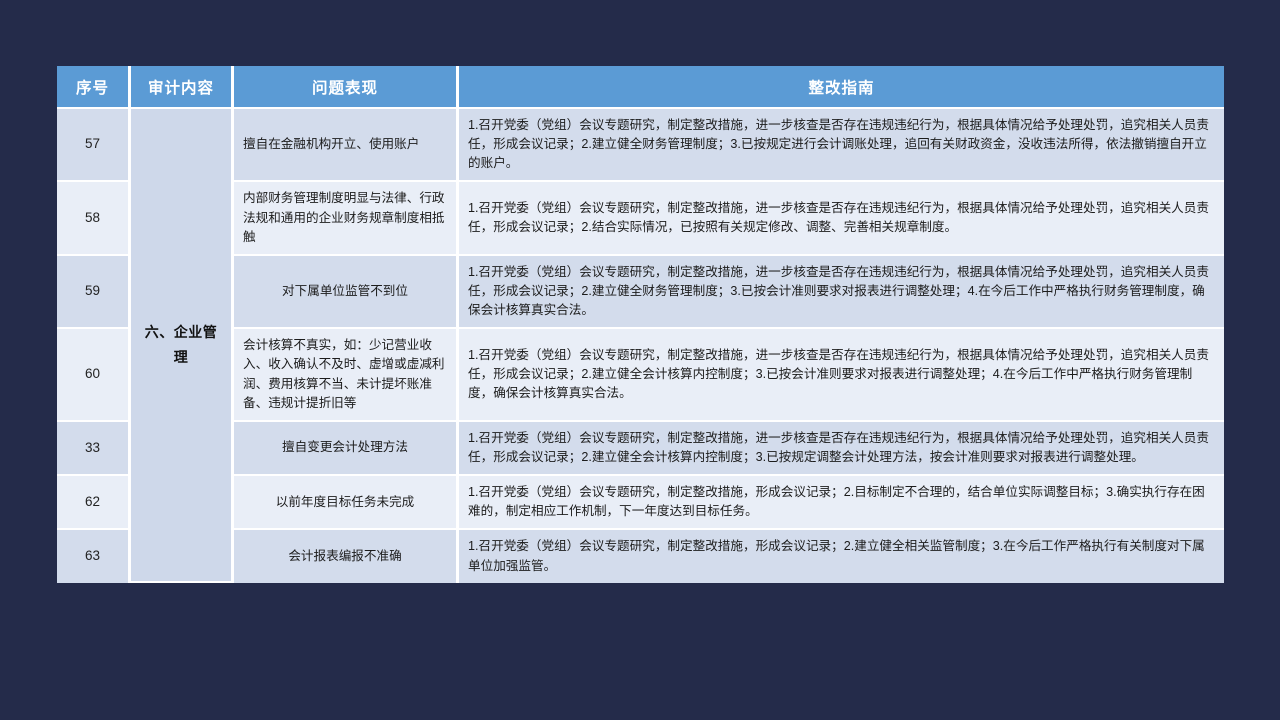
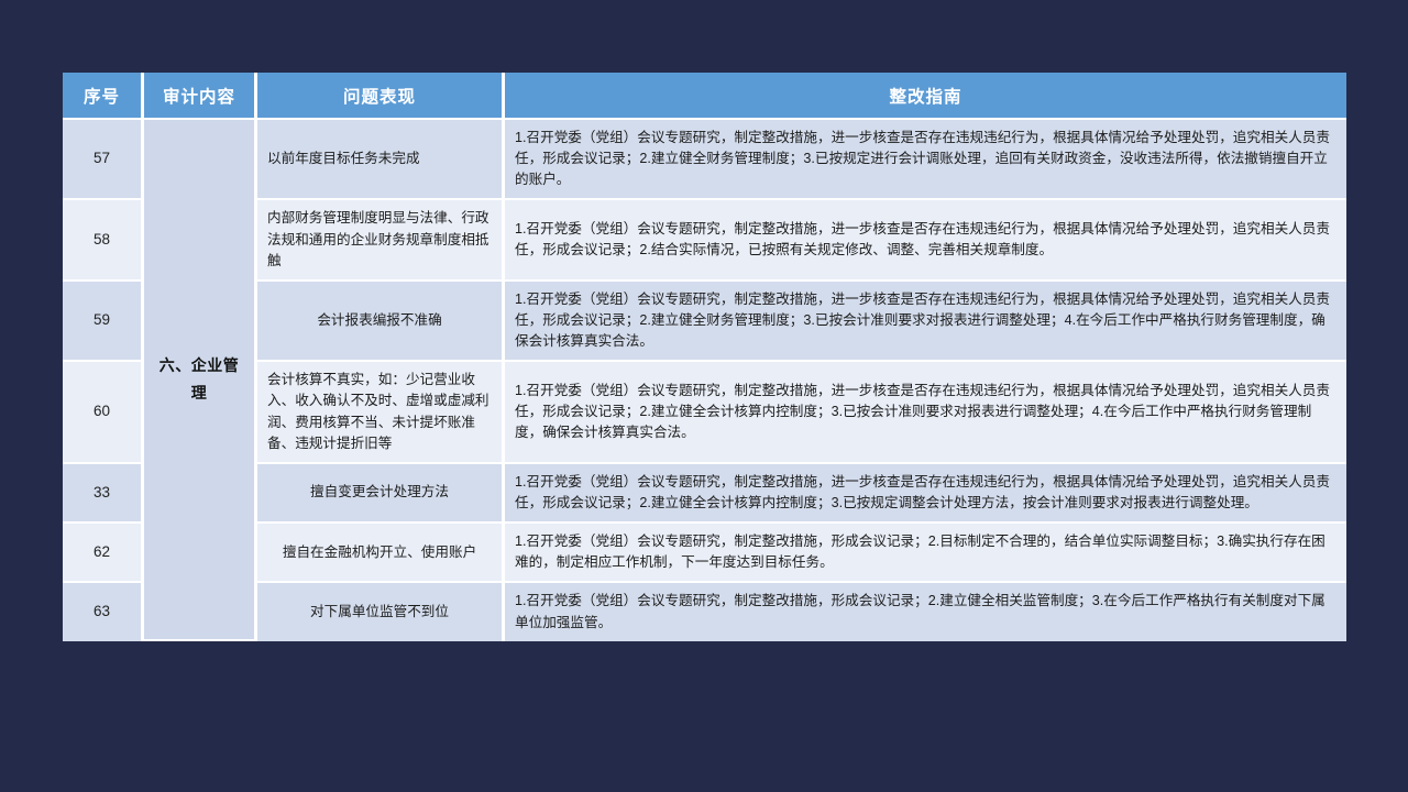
  序号	审计内容	问题表现	整改指南
- 57	六、企业管理	擅自在金融机构开立、使用账户	1.召开党委（党组）会议专题研究，制定整改措施，进一步核查是否存在违规违纪行为，根据具体情况给予处理处罚，追究相关人员责任，形成会议记录；2.建立健全财务管理制度；3.已按规定进行会计调账处理，追回有关财政资金，没收违法所得，依法撤销擅自开立的账户。
+ 57	六、企业管理	以前年度目标任务未完成	1.召开党委（党组）会议专题研究，制定整改措施，进一步核查是否存在违规违纪行为，根据具体情况给予处理处罚，追究相关人员责任，形成会议记录；2.建立健全财务管理制度；3.已按规定进行会计调账处理，追回有关财政资金，没收违法所得，依法撤销擅自开立的账户。
  58	内部财务管理制度明显与法律、行政法规和通用的企业财务规章制度相抵触	1.召开党委（党组）会议专题研究，制定整改措施，进一步核查是否存在违规违纪行为，根据具体情况给予处理处罚，追究相关人员责任，形成会议记录；2.结合实际情况，已按照有关规定修改、调整、完善相关规章制度。
- 59	对下属单位监管不到位	1.召开党委（党组）会议专题研究，制定整改措施，进一步核查是否存在违规违纪行为，根据具体情况给予处理处罚，追究相关人员责任，形成会议记录；2.建立健全财务管理制度；3.已按会计准则要求对报表进行调整处理；4.在今后工作中严格执行财务管理制度，确保会计核算真实合法。
+ 59	会计报表编报不准确	1.召开党委（党组）会议专题研究，制定整改措施，进一步核查是否存在违规违纪行为，根据具体情况给予处理处罚，追究相关人员责任，形成会议记录；2.建立健全财务管理制度；3.已按会计准则要求对报表进行调整处理；4.在今后工作中严格执行财务管理制度，确保会计核算真实合法。
  60	会计核算不真实，如：少记营业收入、收入确认不及时、虚增或虚减利润、费用核算不当、未计提坏账准备、违规计提折旧等	1.召开党委（党组）会议专题研究，制定整改措施，进一步核查是否存在违规违纪行为，根据具体情况给予处理处罚，追究相关人员责任，形成会议记录；2.建立健全会计核算内控制度；3.已按会计准则要求对报表进行调整处理；4.在今后工作中严格执行财务管理制度，确保会计核算真实合法。
  33	擅自变更会计处理方法	1.召开党委（党组）会议专题研究，制定整改措施，进一步核查是否存在违规违纪行为，根据具体情况给予处理处罚，追究相关人员责任，形成会议记录；2.建立健全会计核算内控制度；3.已按规定调整会计处理方法，按会计准则要求对报表进行调整处理。
- 62	以前年度目标任务未完成	1.召开党委（党组）会议专题研究，制定整改措施，形成会议记录；2.目标制定不合理的，结合单位实际调整目标；3.确实执行存在困难的，制定相应工作机制，下一年度达到目标任务。
+ 62	擅自在金融机构开立、使用账户	1.召开党委（党组）会议专题研究，制定整改措施，形成会议记录；2.目标制定不合理的，结合单位实际调整目标；3.确实执行存在困难的，制定相应工作机制，下一年度达到目标任务。
- 63	会计报表编报不准确	1.召开党委（党组）会议专题研究，制定整改措施，形成会议记录；2.建立健全相关监管制度；3.在今后工作严格执行有关制度对下属单位加强监管。
+ 63	对下属单位监管不到位	1.召开党委（党组）会议专题研究，制定整改措施，形成会议记录；2.建立健全相关监管制度；3.在今后工作严格执行有关制度对下属单位加强监管。
